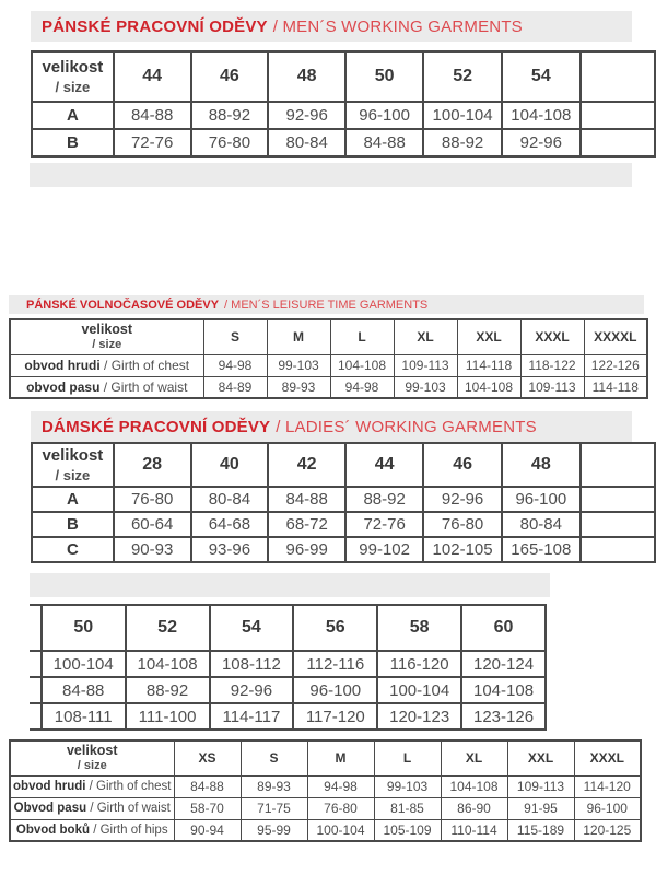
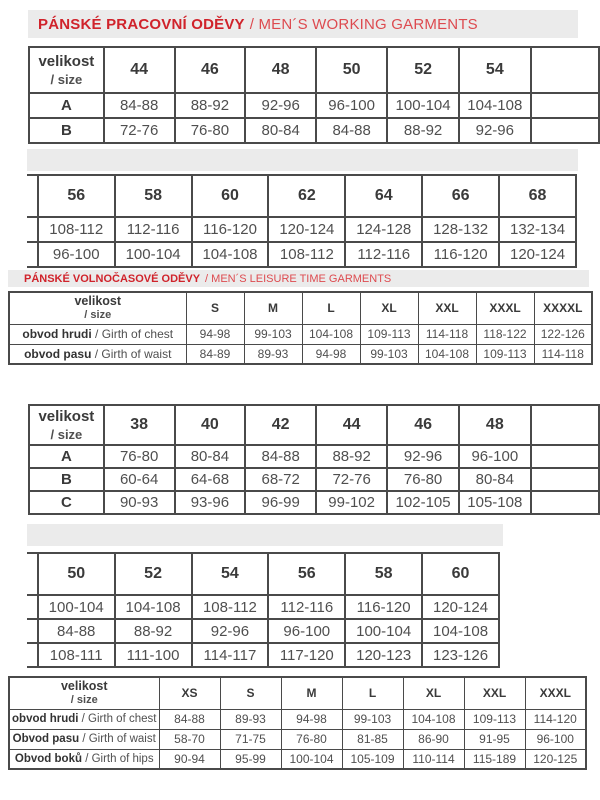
  PÁNSKÉ PRACOVNÍ ODĚVY
  / MEN´S WORKING GARMENTS
  velikost / size	44	46	48	50	52	54
  A	84-88	88-92	92-96	96-100	100-104	104-108
  B	72-76	76-80	80-84	84-88	88-92	92-96
+ 	56	58	60	62	64	66	68
+ 	108-112	112-116	116-120	120-124	124-128	128-132	132-134
+ 	96-100	100-104	104-108	108-112	112-116	116-120	120-124
  PÁNSKÉ VOLNOČASOVÉ ODĚVY
  / MEN´S LEISURE TIME GARMENTS
  velikost / size	S	M	L	XL	XXL	XXXL	XXXXL
  obvod hrudi / Girth of chest	94-98	99-103	104-108	109-113	114-118	118-122	122-126
  obvod pasu / Girth of waist	84-89	89-93	94-98	99-103	104-108	109-113	114-118
- DÁMSKÉ PRACOVNÍ ODĚVY
- / LADIES´ WORKING GARMENTS
- velikost / size	28	40	42	44	46	48
+ velikost / size	38	40	42	44	46	48
  A	76-80	80-84	84-88	88-92	92-96	96-100
  B	60-64	64-68	68-72	72-76	76-80	80-84
- C	90-93	93-96	96-99	99-102	102-105	165-108
+ C	90-93	93-96	96-99	99-102	102-105	105-108
  	50	52	54	56	58	60
  	100-104	104-108	108-112	112-116	116-120	120-124
  	84-88	88-92	92-96	96-100	100-104	104-108
  	108-111	111-100	114-117	117-120	120-123	123-126
  velikost / size	XS	S	M	L	XL	XXL	XXXL
  obvod hrudi / Girth of chest	84-88	89-93	94-98	99-103	104-108	109-113	114-120
  Obvod pasu / Girth of waist	58-70	71-75	76-80	81-85	86-90	91-95	96-100
  Obvod boků / Girth of hips	90-94	95-99	100-104	105-109	110-114	115-189	120-125
